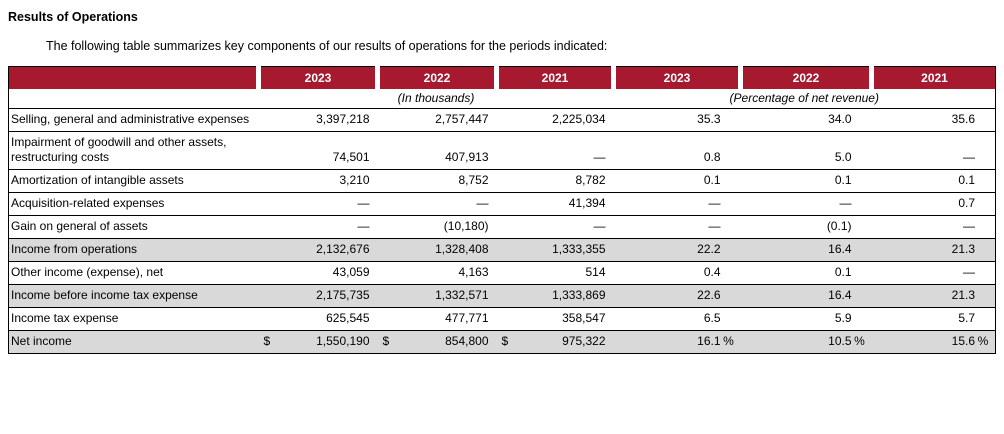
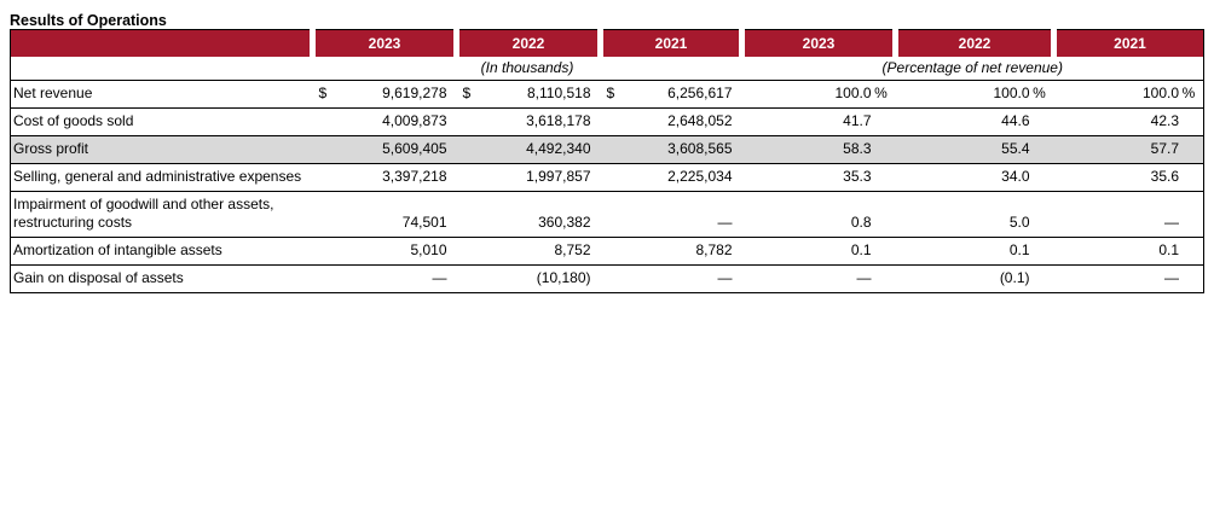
  Results of Operations
- The following table summarizes key components of our results of operations for the periods indicated:
  	2023	2022	2021	2023	2022	2021
  	(In thousands)	(Percentage of net revenue)
+ Net revenue	$ 9,619,278	$ 8,110,518	$ 6,256,617	100.0 %	100.0 %	100.0 %
+ Cost of goods sold	4,009,873	3,618,178	2,648,052	41.7	44.6	42.3
+ Gross profit	5,609,405	4,492,340	3,608,565	58.3	55.4	57.7
- Selling, general and administrative expenses	3,397,218	2,757,447	2,225,034	35.3	34.0	35.6
+ Selling, general and administrative expenses	3,397,218	1,997,857	2,225,034	35.3	34.0	35.6
- Impairment of goodwill and other assets, restructuring costs	74,501	407,913	—	0.8	5.0	—
+ Impairment of goodwill and other assets, restructuring costs	74,501	360,382	—	0.8	5.0	—
- Amortization of intangible assets	3,210	8,752	8,782	0.1	0.1	0.1
+ Amortization of intangible assets	5,010	8,752	8,782	0.1	0.1	0.1
- Acquisition-related expenses	—	—	41,394	—	—	0.7
- Gain on general of assets	—	(10,180)	—	—	(0.1)	—
+ Gain on disposal of assets	—	(10,180)	—	—	(0.1)	—
- Income from operations	2,132,676	1,328,408	1,333,355	22.2	16.4	21.3
- Other income (expense), net	43,059	4,163	514	0.4	0.1	—
- Income before income tax expense	2,175,735	1,332,571	1,333,869	22.6	16.4	21.3
- Income tax expense	625,545	477,771	358,547	6.5	5.9	5.7
- Net income	$ 1,550,190	$ 854,800	$ 975,322	16.1 %	10.5 %	15.6 %
